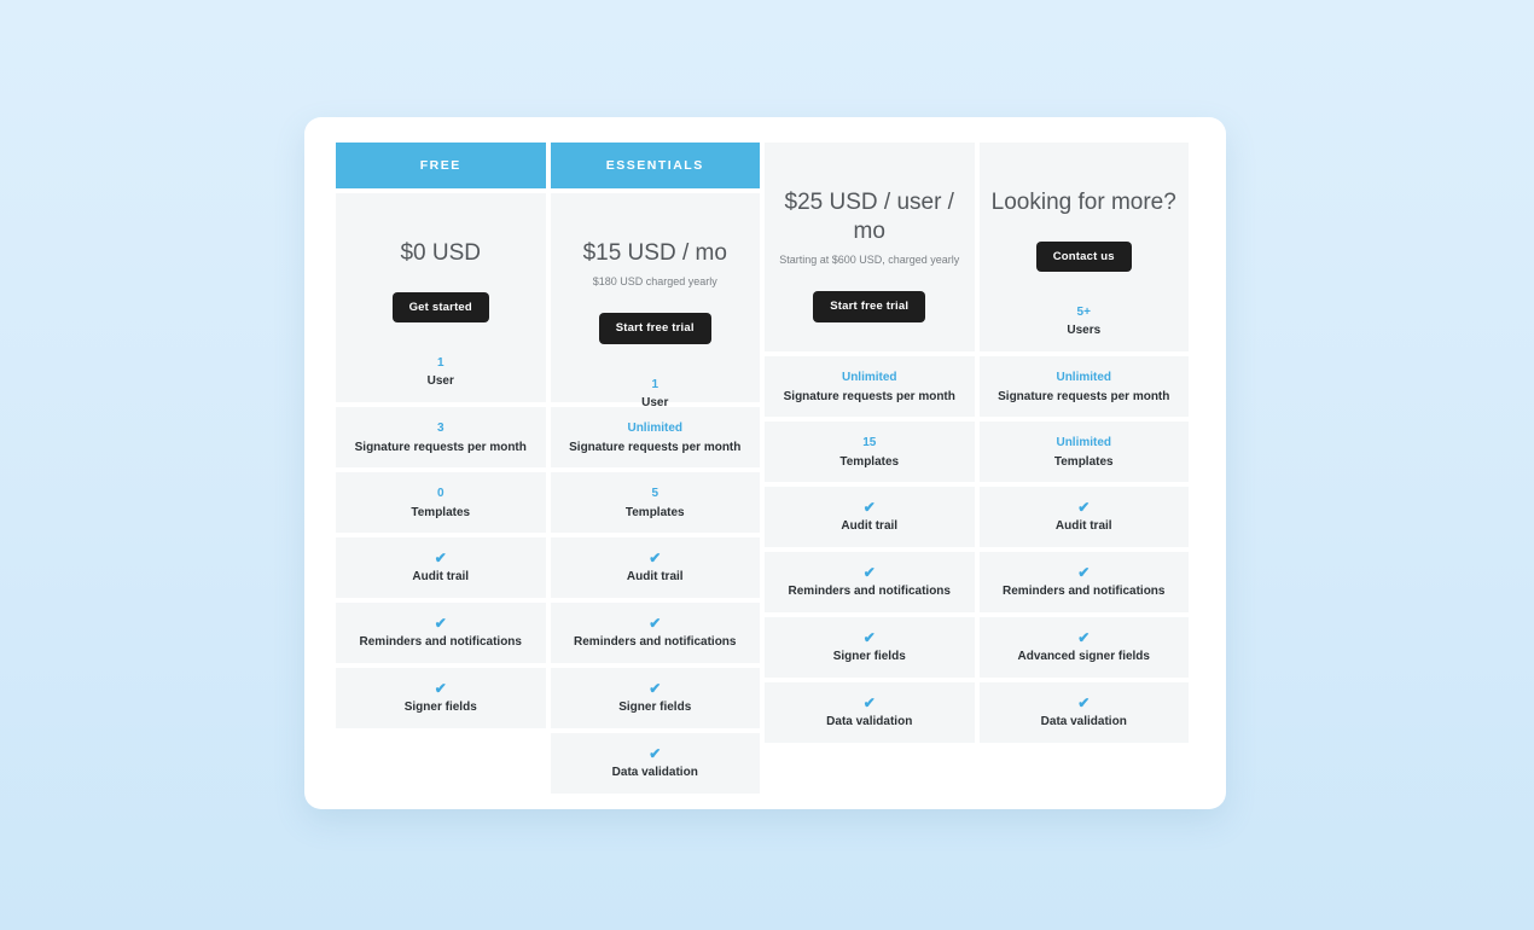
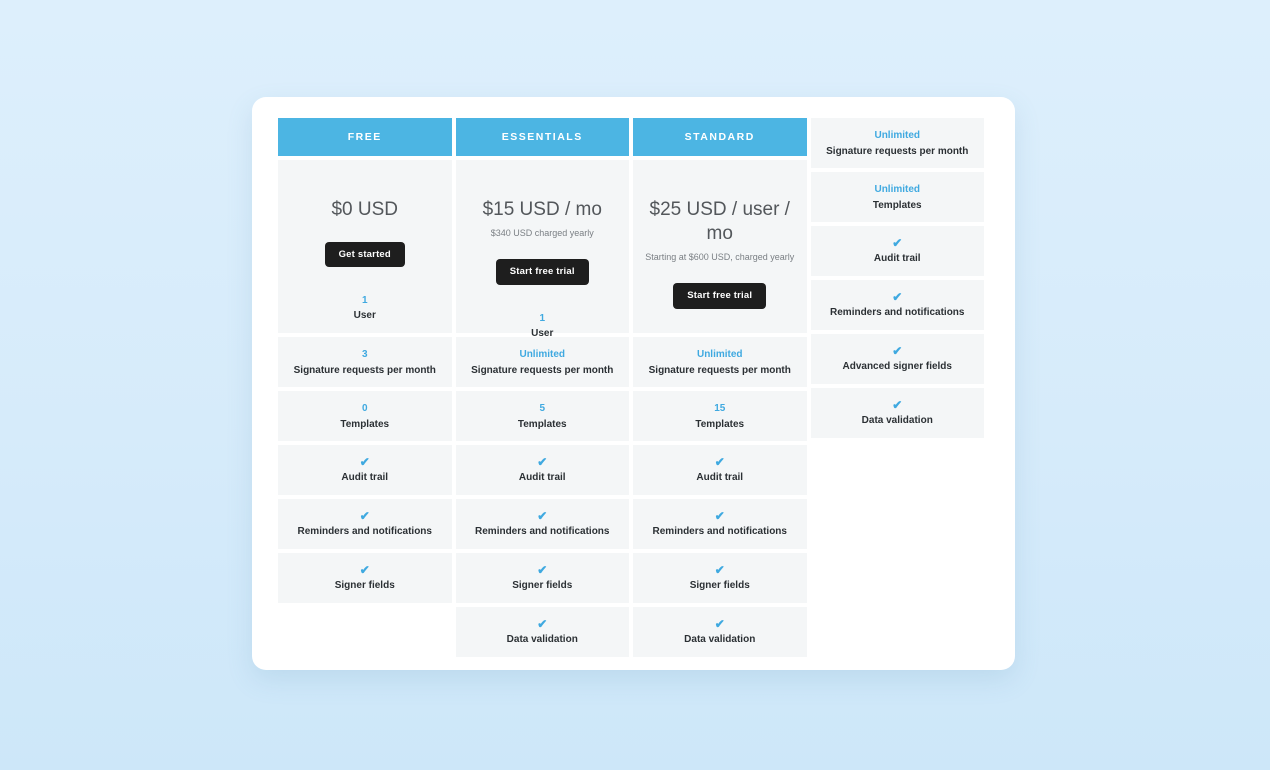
  FREE
  $0 USD
  Get started
  1
  User
  3
  Signature requests per month
  0
  Templates
  ✔
  Audit trail
  ✔
  Reminders and notifications
  ✔
  Signer fields
  ESSENTIALS
  $15 USD / mo
- $180 USD charged yearly
+ $340 USD charged yearly
  Start free trial
  1
  User
  Unlimited
  Signature requests per month
  5
  Templates
  ✔
  Audit trail
  ✔
  Reminders and notifications
  ✔
  Signer fields
  ✔
  Data validation
+ STANDARD
  $25 USD / user / mo
  Starting at $600 USD, charged yearly
  Start free trial
  Unlimited
  Signature requests per month
  15
  Templates
  ✔
  Audit trail
  ✔
  Reminders and notifications
  ✔
  Signer fields
  ✔
  Data validation
- Looking for more?
- Contact us
- 5+
- Users
  Unlimited
  Signature requests per month
  Unlimited
  Templates
  ✔
  Audit trail
  ✔
  Reminders and notifications
  ✔
  Advanced signer fields
  ✔
  Data validation
